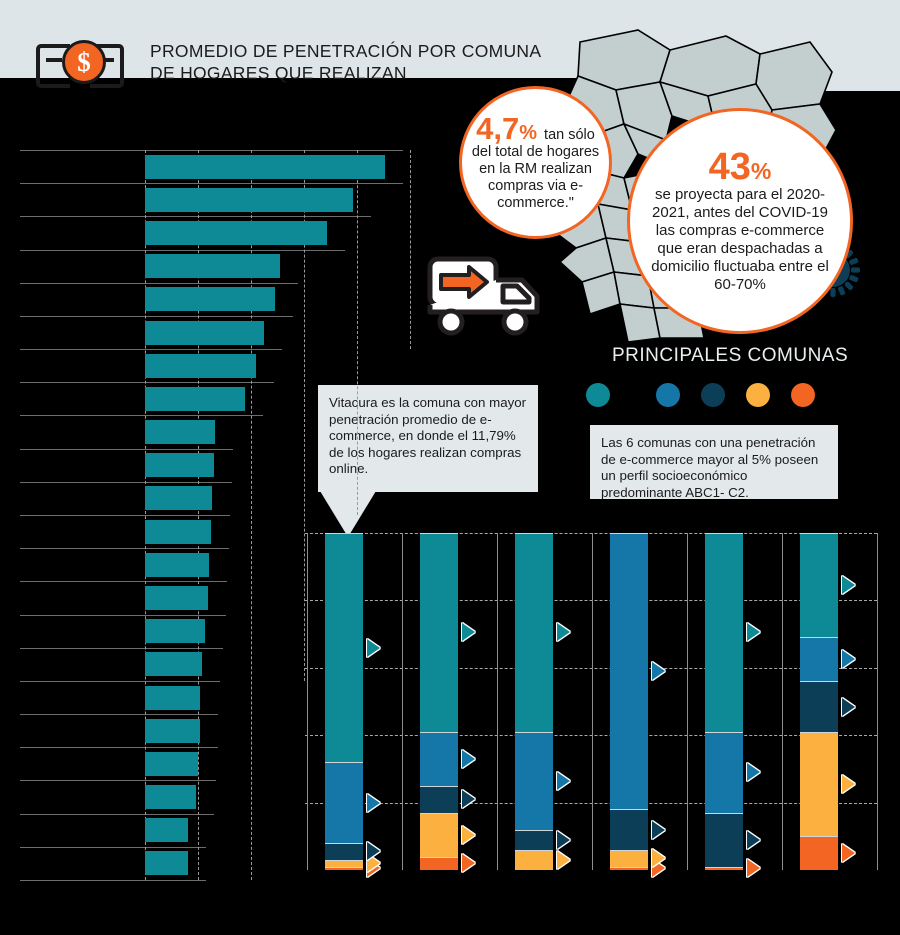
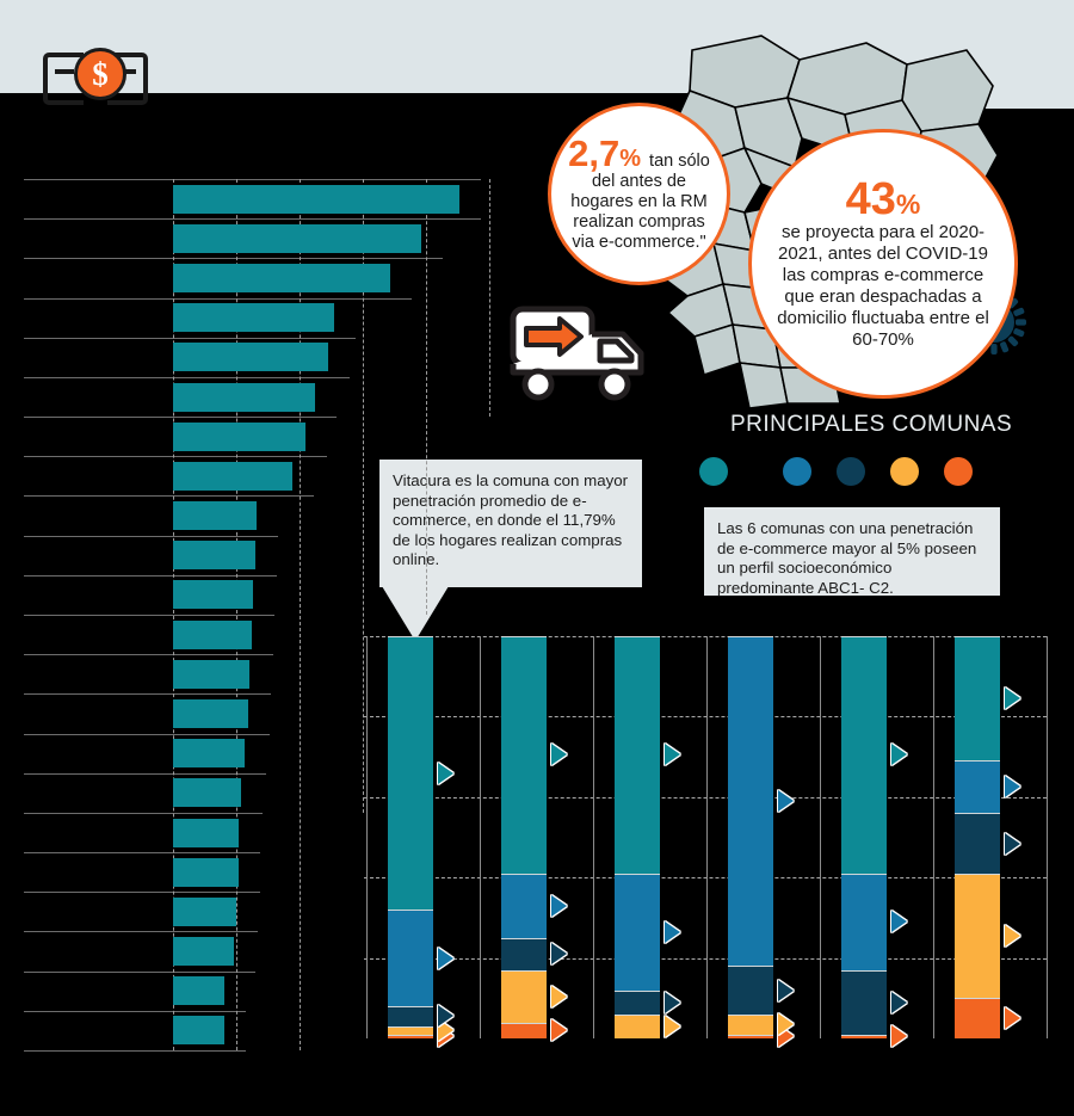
  $
- PROMEDIO DE PENETRACIÓN POR COMUNA
- DE HOGARES QUE REALIZAN
- 4,7%
+ 2,7%
  tan sólo
- del total de hogares en la RM realizan compras via e-commerce."
+ del antes de hogares en la RM realizan compras via e-commerce."
  43%
  se proyecta para el 2020-2021, antes del COVID-19 las compras e-commerce que eran despachadas a domicilio fluctuaba entre el 60-70%
  PRINCIPALES COMUNAS
  Vitacura es la comuna con mayor penetración promedio de e-commerce, en donde el 11,79% de los hogares realizan compras online.
  Las 6 comunas con una penetración de e-commerce mayor al 5% poseen un perfil socioeconómico predominante ABC1- C2.
